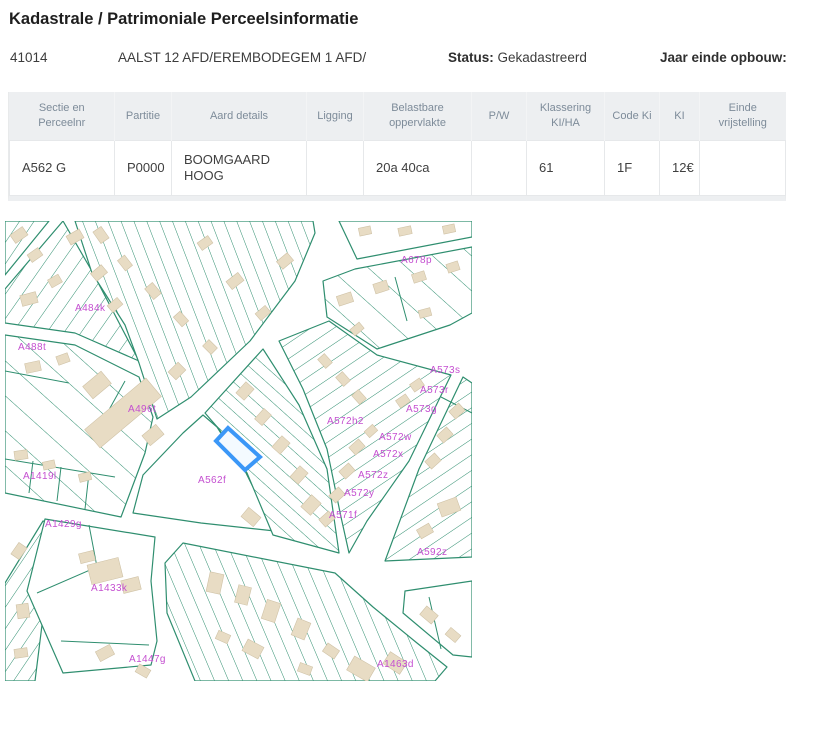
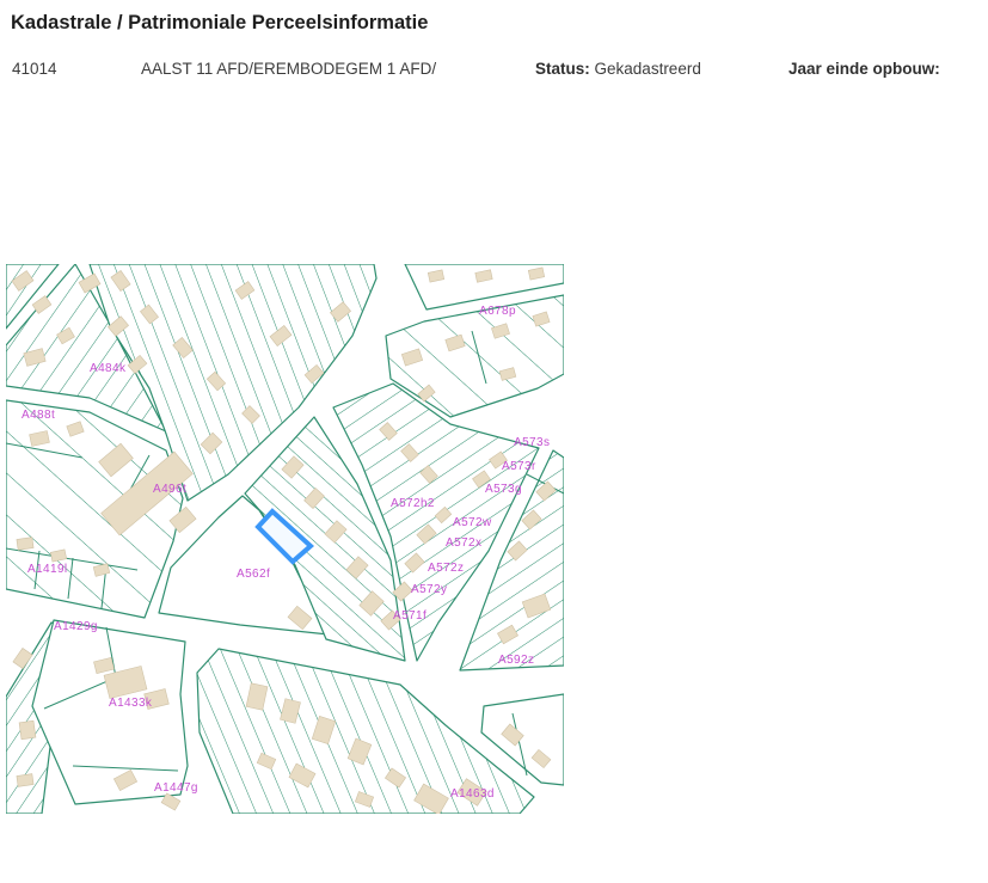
  Kadastrale / Patrimoniale Perceelsinformatie
  41014
- AALST 12 AFD/EREMBODEGEM 1 AFD/
+ AALST 11 AFD/EREMBODEGEM 1 AFD/
  Status: Gekadastreerd
  Jaar einde opbouw:
- Sectie en Perceelnr	Partitie	Aard details	Ligging	Belastbare oppervlakte	P/W	Klassering KI/HA	Code Ki	KI	Einde vrijstelling
- A562 G	P0000	BOOMGAARD HOOG		20a 40ca		61	1F	12€
  A678p
  A484k
  A488t
  A496t
  A573s
  A573r
  A573g
  A572h2
  A572w
  A572x
  A572z
  A572y
  A571f
  A592z
  A562f
  A1419l
  A1429g
  A1433k
  A1447g
  A1463d
